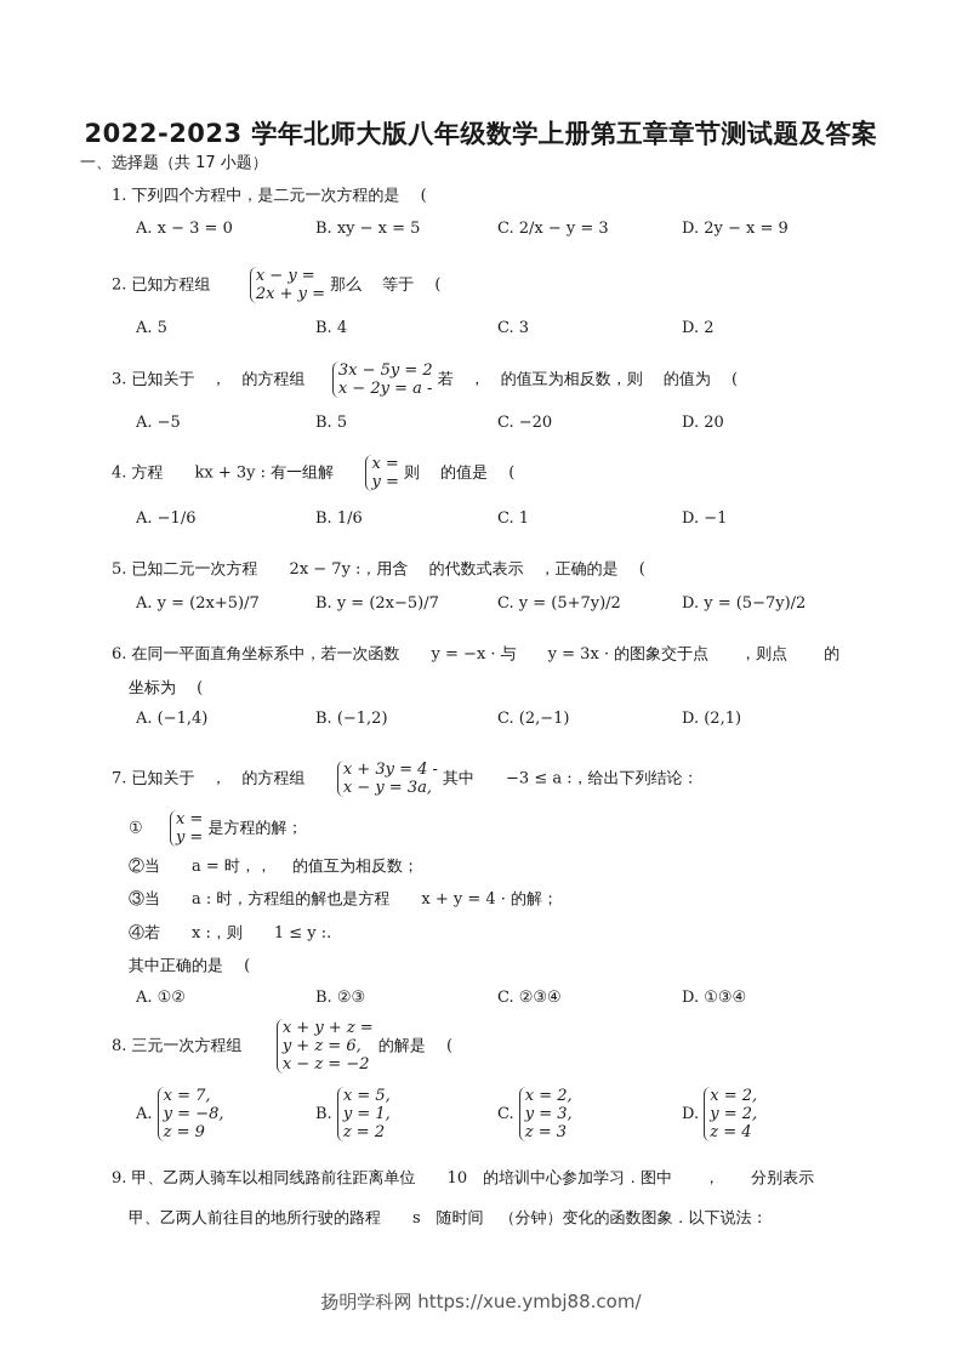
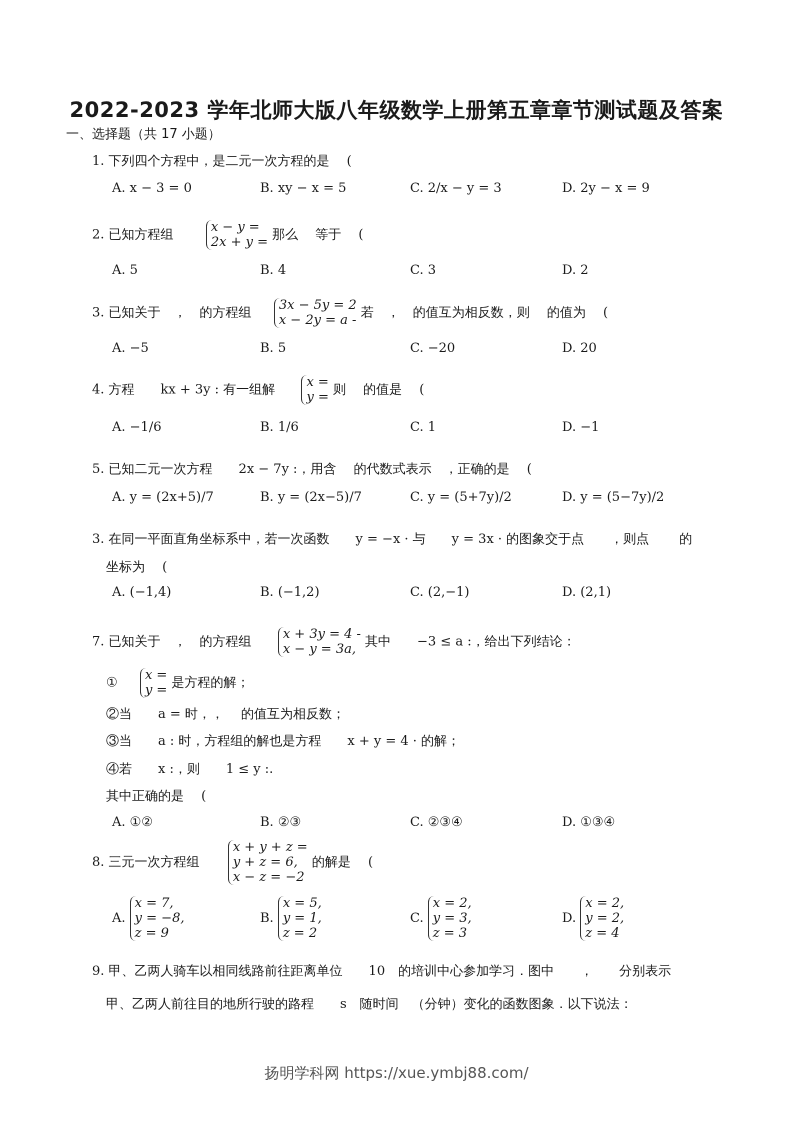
  2022-2023 学年北师大版八年级数学上册第五章章节测试题及答案
  一、选择题（共 17 小题）
  1. 下列四个方程中，是二元一次方程的是 (
  A. x − 3 = 0
  B. xy − x = 5
  C. 2/x − y = 3
  D. 2y − x = 9
  2. 已知方程组 x − y =
  2x + y = 那么 等于 (
  A. 5
  B. 4
  C. 3
  D. 2
  3. 已知关于 ， 的方程组 3x − 5y = 2
  x − 2y = a - 若 ， 的值互为相反数，则 的值为 (
  A. −5
  B. 5
  C. −20
  D. 20
  4. 方程 kx + 3y : 有一组解 x =
  y = 则 的值是 (
  A. −1/6
  B. 1/6
  C. 1
  D. −1
  5. 已知二元一次方程 2x − 7y :，用含 的代数式表示 ，正确的是 (
  A. y = (2x+5)/7
  B. y = (2x−5)/7
  C. y = (5+7y)/2
  D. y = (5−7y)/2
- 6. 在同一平面直角坐标系中，若一次函数 y = −x · 与 y = 3x · 的图象交于点 ，则点 的
+ 3. 在同一平面直角坐标系中，若一次函数 y = −x · 与 y = 3x · 的图象交于点 ，则点 的
  坐标为 (
  A. (−1,4)
  B. (−1,2)
  C. (2,−1)
  D. (2,1)
  7. 已知关于 ， 的方程组 x + 3y = 4 -
  x − y = 3a, 其中 −3 ≤ a :，给出下列结论：
  ① x =
  y = 是方程的解；
  ②当 a = 时，， 的值互为相反数；
  ③当 a : 时，方程组的解也是方程 x + y = 4 · 的解；
  ④若 x :，则 1 ≤ y :.
  其中正确的是 (
  A. ①②
  B. ②③
  C. ②③④
  D. ①③④
  8. 三元一次方程组 x + y + z =
  y + z = 6,
  x − z = −2 的解是 (
  A. x = 7,
  y = −8,
  z = 9
  B. x = 5,
  y = 1,
  z = 2
  C. x = 2,
  y = 3,
  z = 3
  D. x = 2,
  y = 2,
  z = 4
  9. 甲、乙两人骑车以相同线路前往距离单位 10 的培训中心参加学习．图中 ， 分别表示
  甲、乙两人前往目的地所行驶的路程 s 随时间 （分钟）变化的函数图象．以下说法：
  扬明学科网 https://xue.ymbj88.com/
